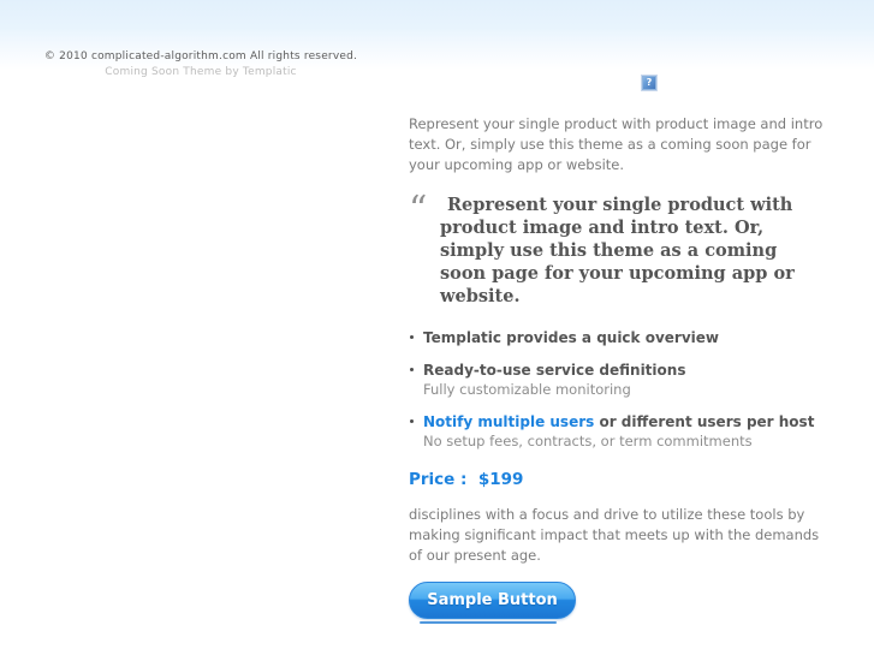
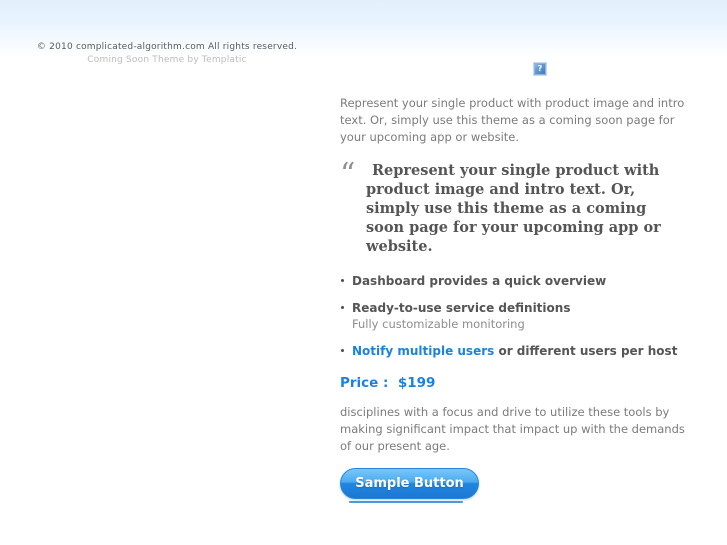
  © 2010 complicated-algorithm.com All rights reserved.
  Coming Soon Theme by Templatic
  ?
  Represent your single product with product image and intro text. Or, simply use this theme as a coming soon page for your upcoming app or website.
  “
  Represent your single product with product image and intro text. Or, simply use this theme as a coming soon page for your upcoming app or website.
- Templatic provides a quick overview
+ Dashboard provides a quick overview
  Ready-to-use service definitions
  Fully customizable monitoring
  Notify multiple users or different users per host
- No setup fees, contracts, or term commitments
  Price : $199
- disciplines with a focus and drive to utilize these tools by making significant impact that meets up with the demands of our present age.
+ disciplines with a focus and drive to utilize these tools by making significant impact that impact up with the demands of our present age.
  Sample Button
